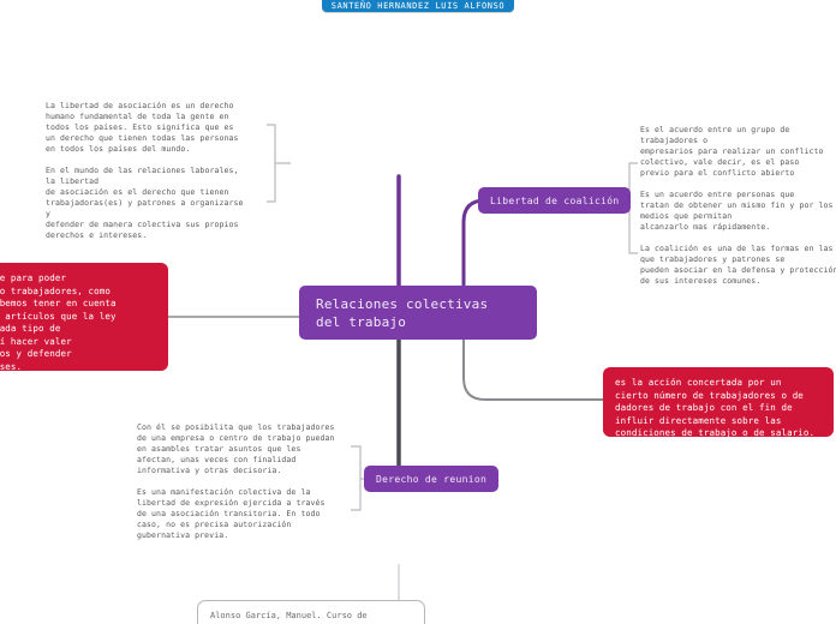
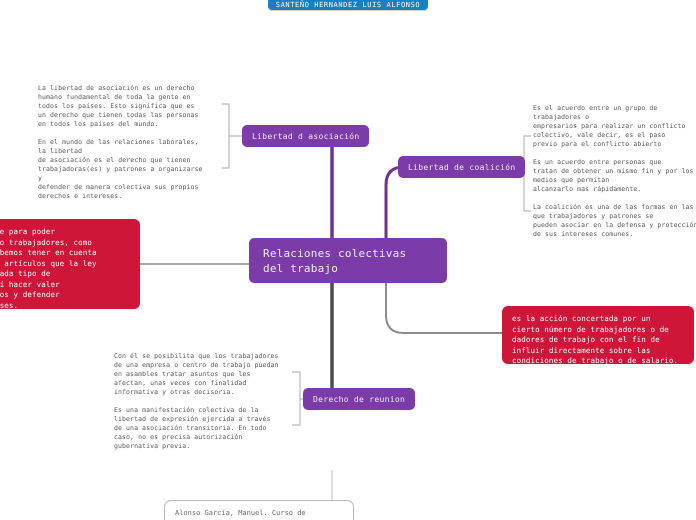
  SANTEÑO HERNANDEZ LUIS ALFONSO
  Relaciones colectivas
  del trabajo
+ Libertad d asociación
  Libertad de coalición
  Derecho de reunion
  La libertad de asociación es un derecho
  humano fundamental de toda la gente en
  todos los países. Esto significa que es
  un derecho que tienen todas las personas
  en todos los países del mundo.
  En el mundo de las relaciones laborales,
  la libertad
  de asociación es el derecho que tienen
  trabajadoras(es) y patrones a organizarse
  y
  defender de manera colectiva sus propios
  derechos e intereses.
  Es el acuerdo entre un grupo de
  trabajadores o
  empresarios para realizar un conflicto
  colectivo, vale decir, es el paso
  previo para el conflicto abierto
  Es un acuerdo entre personas que
  tratan de obtener un mismo fin y por los
  medios que permitan
  alcanzarlo mas rápidamente.
  La coalición es una de las formas en las
  que trabajadores y patrones se
  pueden asociar en la defensa y protecció
  de sus intereses comunes.
  Con él se posibilita que los trabajadores
  de una empresa o centro de trabajo puedan
  en asambles tratar asuntos que les
  afectan, unas veces con finalidad
  informativa y otras decisoria.
  Es una manifestación colectiva de la
  libertad de expresión ejercida a través
  de una asociación transitoria. En todo
  caso, no es precisa autorización
  gubernativa previa.
  o trabajadores, como
  bemos tener en cuenta
  artículos que la ley
  í hacer valer
  es la acción concertada por un
  cierto número de trabajadores o de
  dadores de trabajo con el fin de
  influir directamente sobre las
  condiciones de trabajo o de salario.
  Alonso García, Manuel. Curso de
